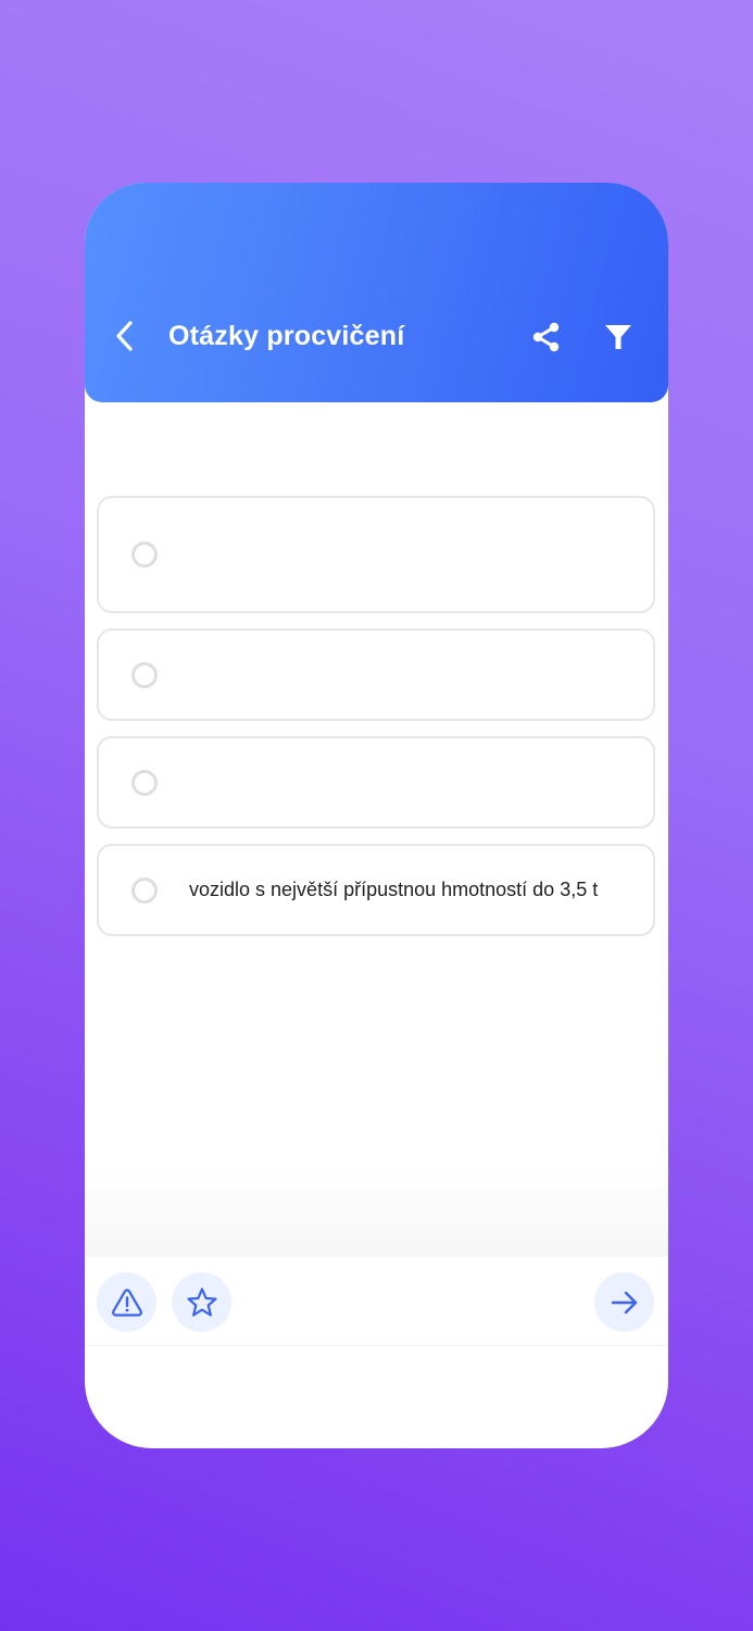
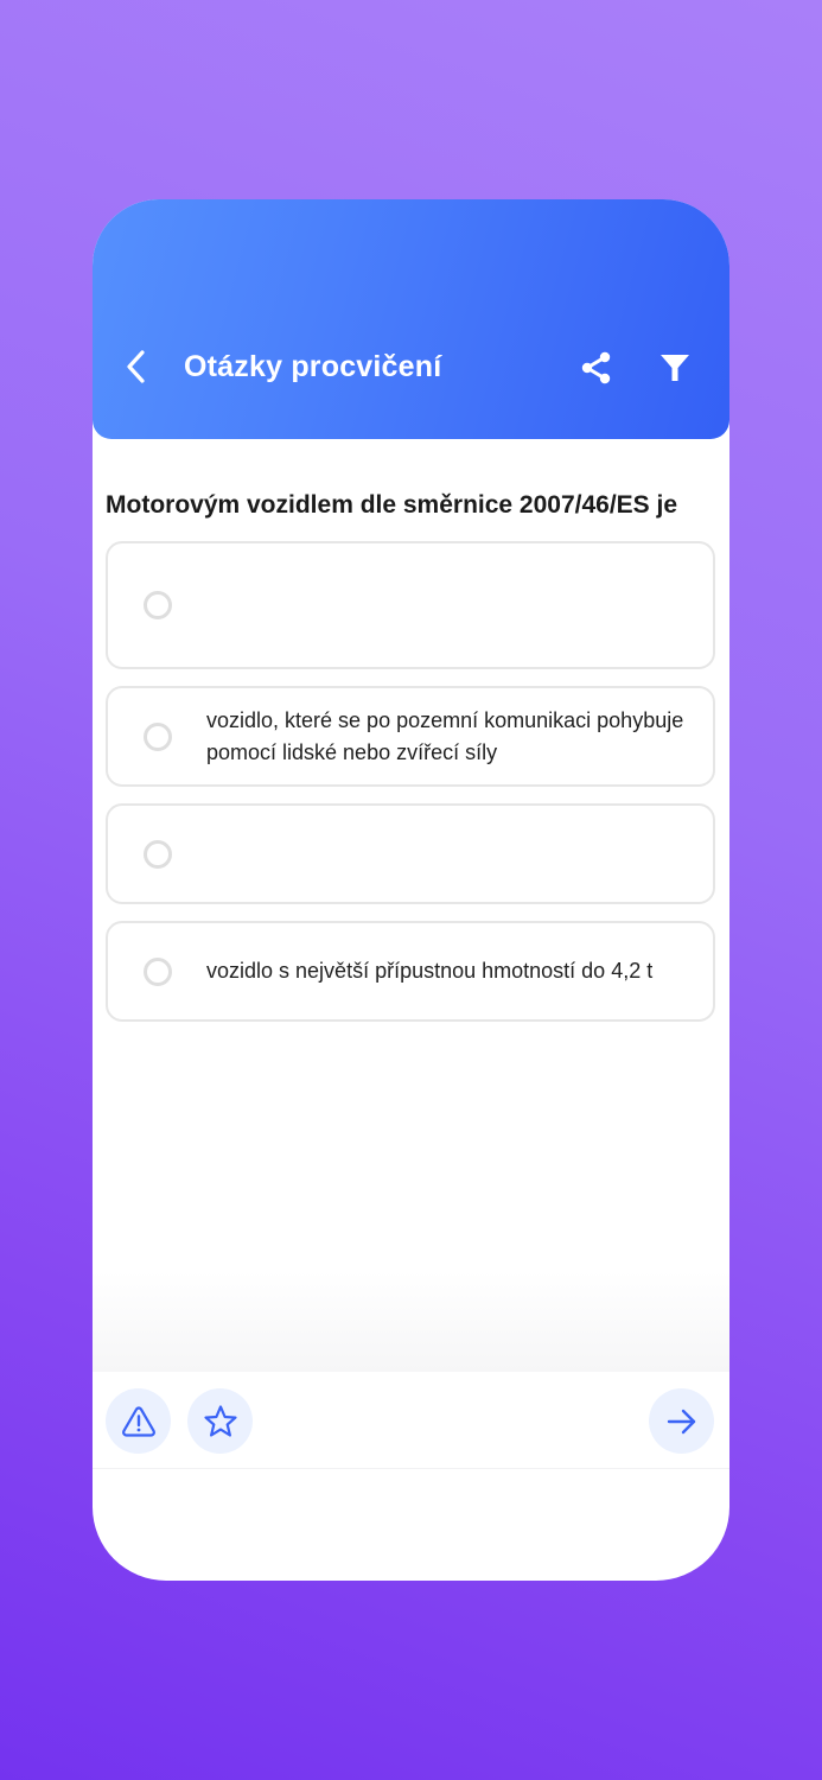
  Otázky procvičení
+ Motorovým vozidlem dle směrnice 2007/46/ES je
+ vozidlo, které se po pozemní komunikaci pohybuje pomocí lidské nebo zvířecí síly
- vozidlo s největší přípustnou hmotností do 3,5 t
+ vozidlo s největší přípustnou hmotností do 4,2 t
